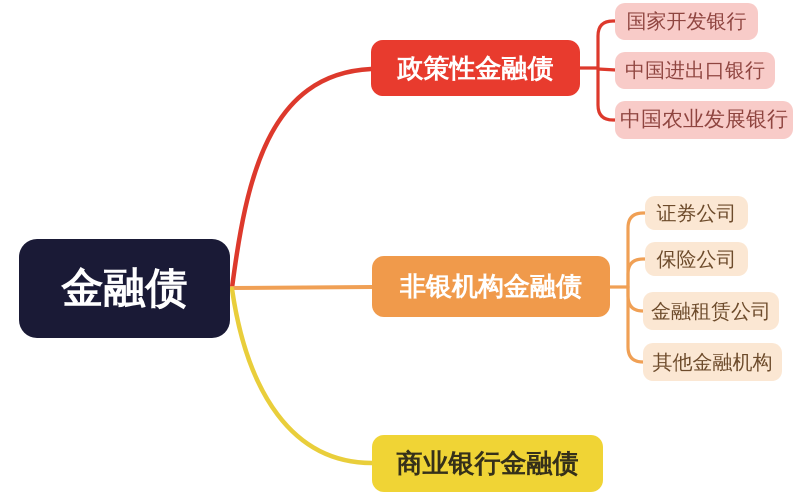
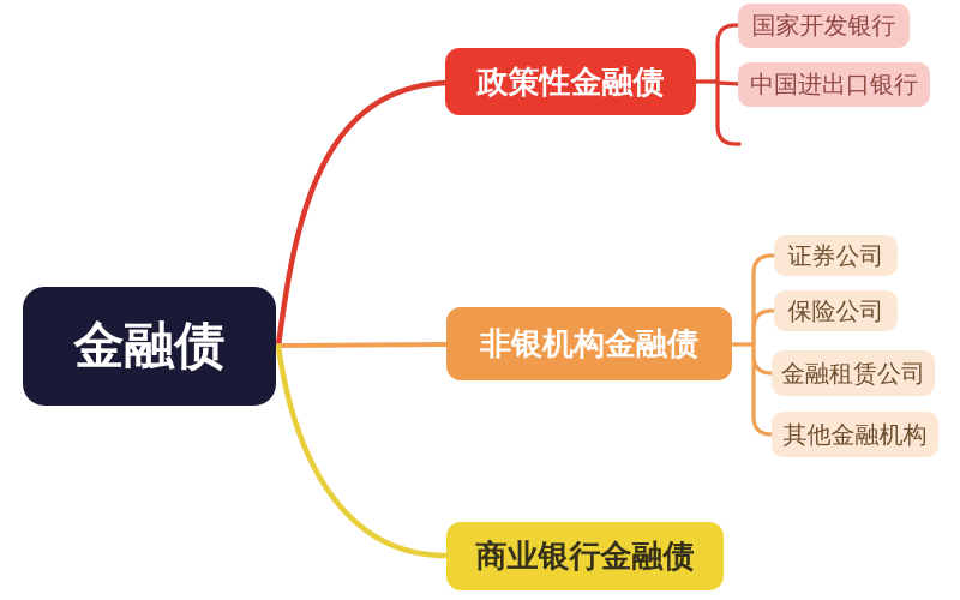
  金融债
  政策性金融债
  非银机构金融债
  商业银行金融债
  国家开发银行
  中国进出口银行
- 中国农业发展银行
  证券公司
  保险公司
  金融租赁公司
  其他金融机构
